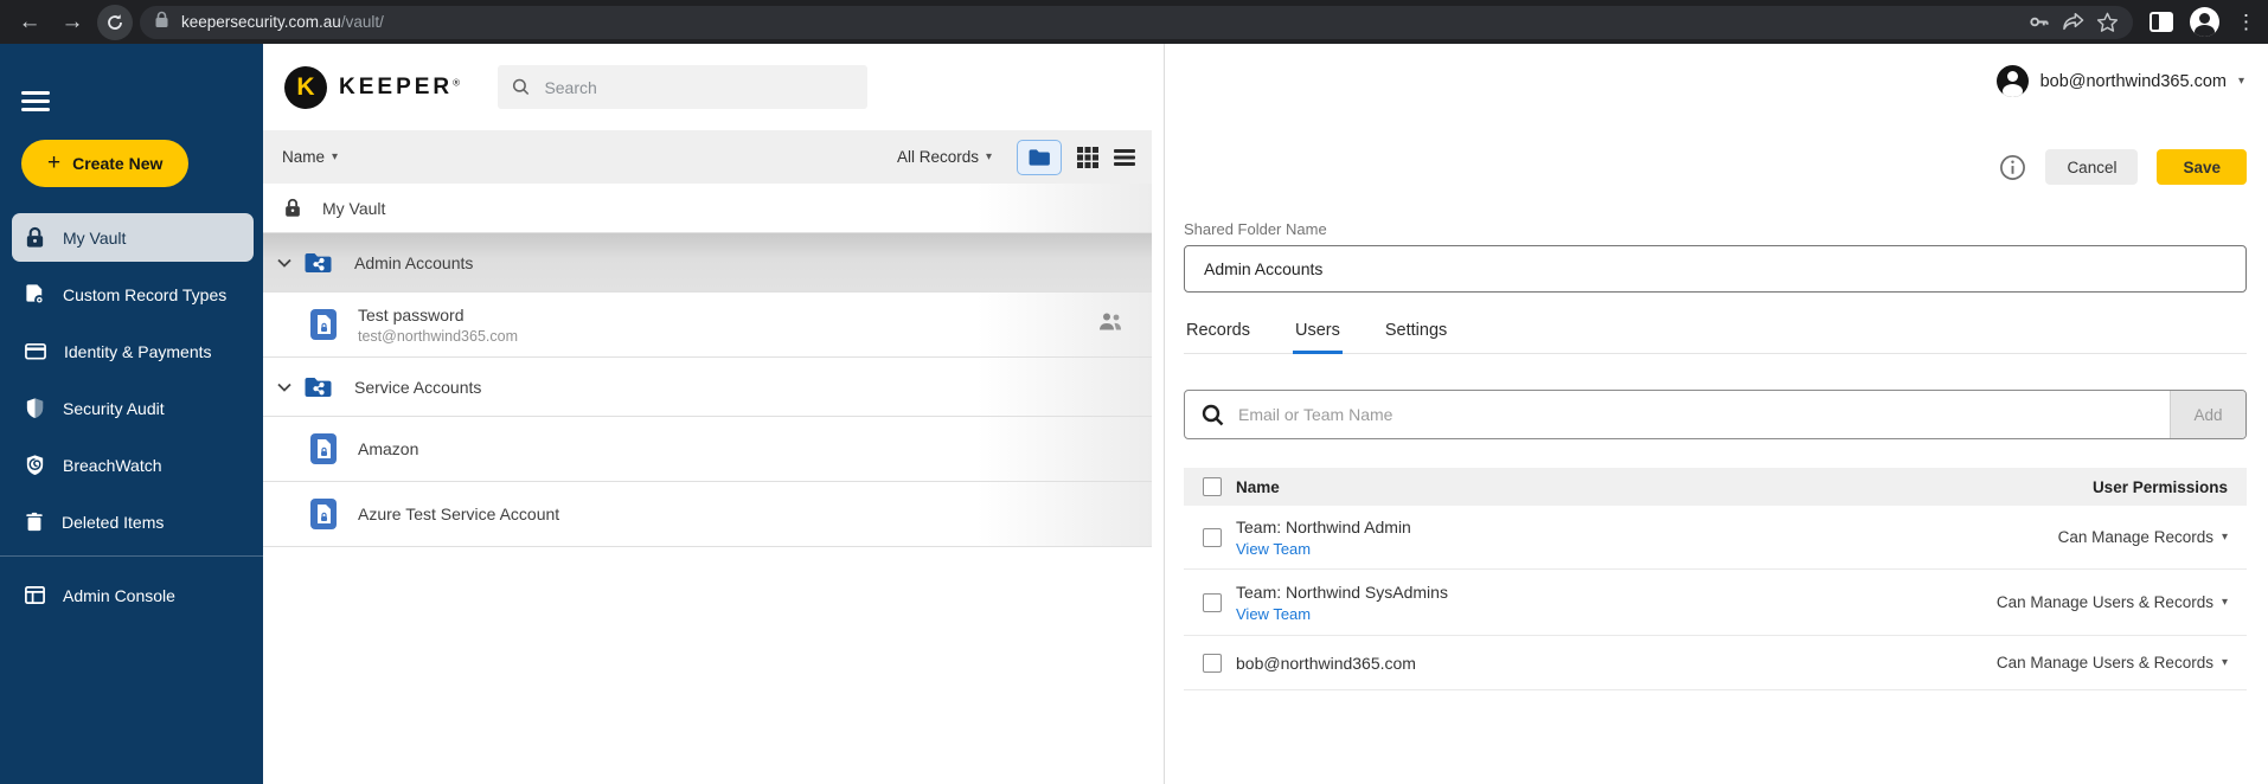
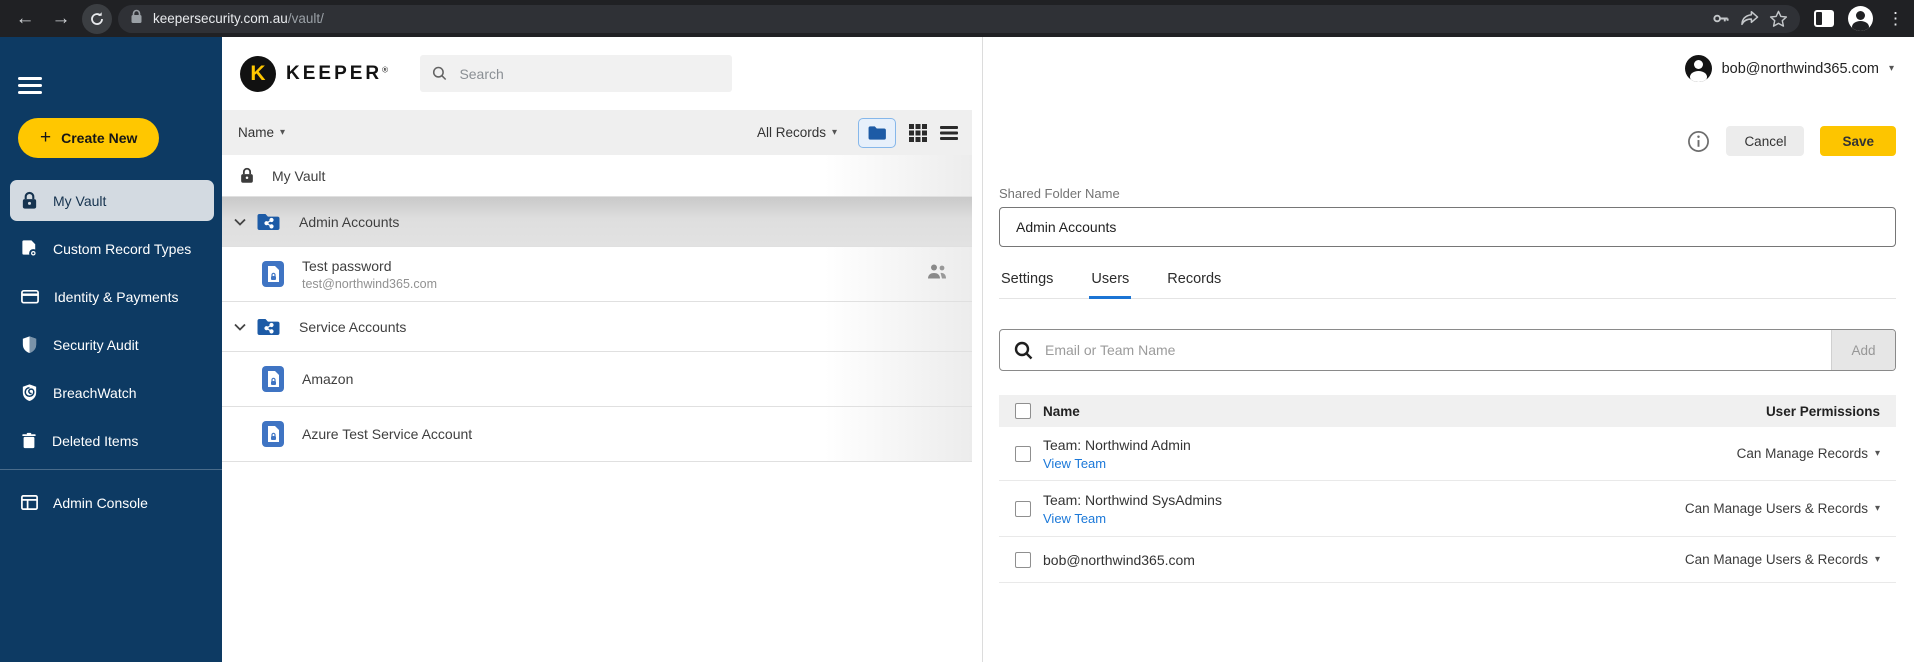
  ←
  →
  keepersecurity.com.au/vault/
  ⋮
  +
  Create New
  My Vault
  Custom Record Types
  Identity & Payments
  Security Audit
  BreachWatch
  Deleted Items
  Admin Console
  K
  KEEPER®
  Search
  Name
  ▾
  All Records
  ▾
  My Vault
  Admin Accounts
  Test password
  test@northwind365.com
  Service Accounts
  Amazon
  Azure Test Service Account
  bob@northwind365.com
  ▾
  Cancel
  Save
  Shared Folder Name
  Admin Accounts
- Records
+ Settings
  Users
- Settings
+ Records
  Email or Team Name
  Add
  Name
  User Permissions
  Team: Northwind Admin
  View Team
  Can Manage Records
  ▾
  Team: Northwind SysAdmins
  View Team
  Can Manage Users & Records
  ▾
  bob@northwind365.com
  Can Manage Users & Records
  ▾
